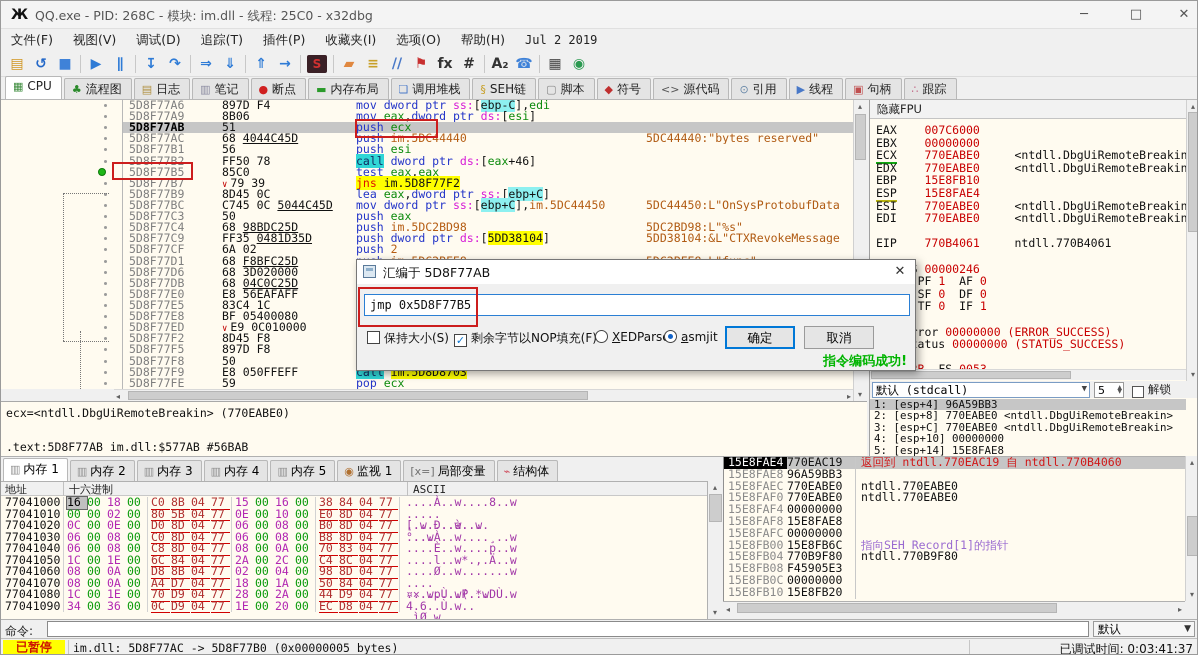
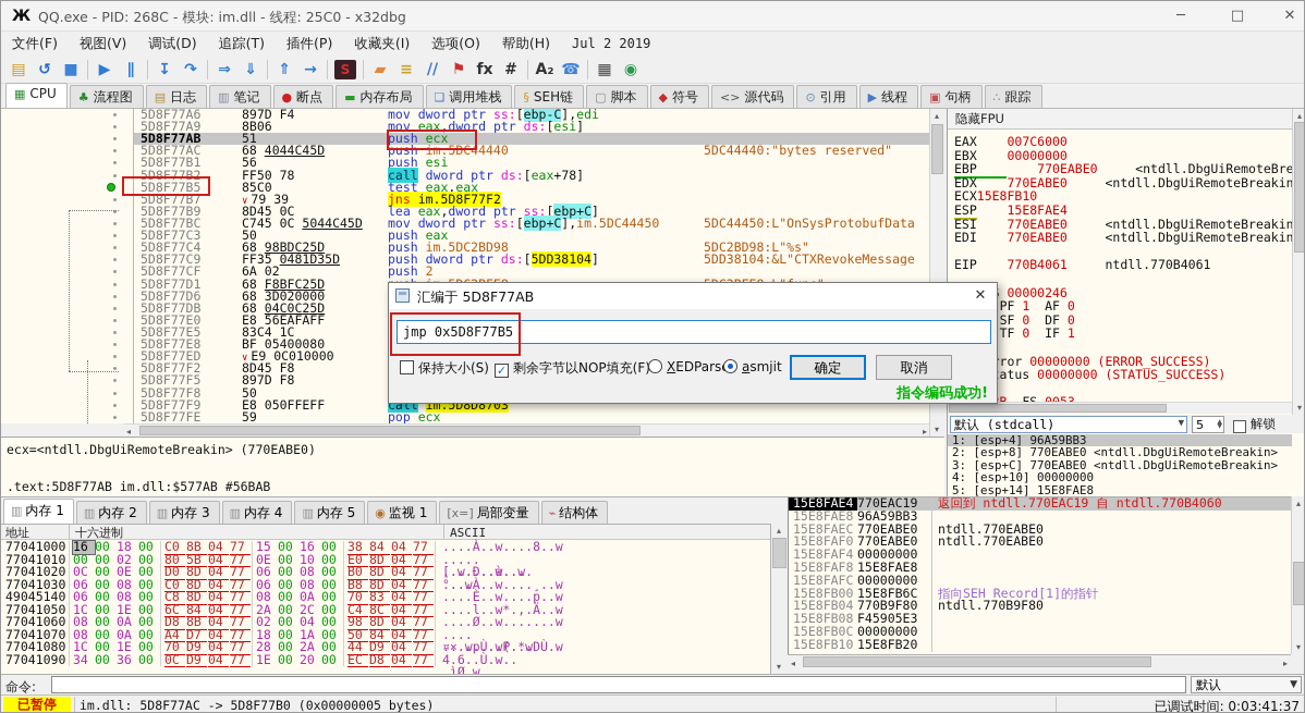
  Ж
  QQ.exe - PID: 268C - 模块: im.dll - 线程: 25C0 - x32dbg
  ─
  □
  ✕
  文件(F) 视图(V) 调试(D) 追踪(T) 插件(P) 收藏夹(I) 选项(O) 帮助(H) Jul 2 2019
  ▤
  ↺
  ■
  ▶
  ∥
  ↧
  ↷
  ⇒
  ⇓
  ⇑
  →
  S
  ▰
  ≡
  //
  ⚑
  fx
  #
  A₂
  ☎
  ▦
  ◉
  ▦ CPU
  ♣ 流程图
  ▤ 日志
  ▥ 笔记
  ● 断点
  ▬ 内存布局
  ❏ 调用堆栈
  § SEH链
  ▢ 脚本
  ◆ 符号
  <> 源代码
  ⊙ 引用
  ▶ 线程
  ▣ 句柄
  ∴ 跟踪
  5D8F77A6
  897D F4
  mov dword ptr ss:[ebp-C],edi
  5D8F77A9
  8B06
  mov eax,dword ptr ds:[esi]
  5D8F77AB
  51
  push ecx
  5D8F77AC
  68 4044C45D
  push im.5DC44440
  5DC44440:"bytes_reserved"
  5D8F77B1
  56
  push esi
  5D8F77B2
  FF50 78
- call dword ptr ds:[eax+46]
+ call dword ptr ds:[eax+78]
  5D8F77B5
  85C0
  test eax,eax
  5D8F77B7
  ∨ 79 39
  jns im.5D8F77F2
  5D8F77B9
  8D45 0C
  lea eax,dword ptr ss:[ebp+C]
  5D8F77BC
  C745 0C 5044C45D
  mov dword ptr ss:[ebp+C],im.5DC44450
  5DC44450:L"OnSysProtobufData
  5D8F77C3
  50
  push eax
  5D8F77C4
  68 98BDC25D
  push im.5DC2BD98
  5DC2BD98:L"%s"
  5D8F77C9
  FF35 0481D35D
  push dword ptr ds:[5DD38104]
  5DD38104:&L"CTXRevokeMessage
  5D8F77CF
  6A 02
  push 2
  5D8F77D1
  68 F8BFC25D
  5D8F77D6
  68 3D020000
  5D8F77DB
  68 04C0C25D
  5D8F77E0
  E8 56EAFAFF
  5D8F77E5
  83C4 1C
  5D8F77E8
  BF 05400080
  5D8F77ED
  ∨ E9 0C010000
  5D8F77F2
  8D45 F8
  5D8F77F5
  897D F8
  5D8F77F8
  50
  5D8F77F9
  E8 050FFEFF
  call im.5D8D8703
  5D8F77FE
  59
  pop ecx
  ◂
  ▸
  ▴
  ▾
  ecx=<ntdll.DbgUiRemoteBreakin> (770EABE0)
  .text:5D8F77AB im.dll:$577AB #56BAB
  隐藏FPU
  EAX 007C6000
  EBX 00000000
- ECX 770EABE0 <ntdll.DbgUiRemoteBreakin
+ EBP 770EABE0 <ntdll.DbgUiRemoteBre
  EDX 770EABE0 <ntdll.DbgUiRemoteBreakin
- EBP 15E8FB10
+ ECX15E8FB10
  ESP 15E8FAE4
  ESI 770EABE0 <ntdll.DbgUiRemoteBreakin
  EDI 770EABE0 <ntdll.DbgUiRemoteBreakin
  EIP 770B4061 ntdll.770B4061
  ror 00000000 (ERROR_SUCCESS)
  atus 00000000 (STATUS_SUCCESS)
  ▴
  ▾
  默认 (stdcall)
  ▼
  5
  解锁
  1: [esp+4] 96A59BB3
  2: [esp+8] 770EABE0 <ntdll.DbgUiRemoteBreakin>
  3: [esp+C] 770EABE0 <ntdll.DbgUiRemoteBreakin>
  4: [esp+10] 00000000
  5: [esp+14] 15E8FAE8
  ▥ 内存 1
  ▥ 内存 2
  ▥ 内存 3
  ▥ 内存 4
  ▥ 内存 5
  ◉ 监视 1
  [x=] 局部变量
  ⌁ 结构体
  地址
  十六进制
  ASCII
  77041000
  16 00 18 00
  C0 8B 04 77
  15 00 16 00
  38 84 04 77
  ....À..w....8..w
  77041010
  00 00 02 00
  80 5B 04 77
  0E 00 10 00
  E0 8D 04 77
  .....[.w....à..w
  77041020
  0C 00 0E 00
  D0 8D 04 77
  06 00 08 00
  B0 8D 04 77
  ....Ð..w....°..w
  77041030
  06 00 08 00
  C0 8D 04 77
  06 00 08 00
  B8 8D 04 77
  ....À..w....¸..w
- 77041040
+ 49045140
  06 00 08 00
  C8 8D 04 77
  08 00 0A 00
  70 83 04 77
  ....È..w....p..w
  77041050
  1C 00 1E 00
  6C 84 04 77
  2A 00 2C 00
  C4 8C 04 77
  ....l..w*.,.Ä..w
  77041060
  08 00 0A 00
  D8 8B 04 77
  02 00 04 00
  98 8D 04 77
  ....Ø..w.......w
  77041070
  08 00 0A 00
  A4 D7 04 77
  18 00 1A 00
  50 84 04 77
  ....¤×.w....P..w
  77041080
  1C 00 1E 00
  70 D9 04 77
  28 00 2A 00
  44 D9 04 77
  ....pÙ.w(.*.DÙ.w
  77041090
  34 00 36 00
  0C D9 04 77
  1E 00 20 00
  EC D8 04 77
  4.6..Ù.w.. .ìØ.w
  ▴
  ▾
  15E8FAE4
  770EAC19
  返回到 ntdll.770EAC19 自 ntdll.770B4060
  15E8FAE8
  96A59BB3
  15E8FAEC
  770EABE0
  ntdll.770EABE0
  15E8FAF0
  770EABE0
  ntdll.770EABE0
  15E8FAF4
  00000000
  15E8FAF8
  15E8FAE8
  15E8FAFC
  00000000
  15E8FB00
  15E8FB6C
  指向SEH_Record[1]的指针
  15E8FB04
  770B9F80
  ntdll.770B9F80
  15E8FB08
  F45905E3
  15E8FB0C
  00000000
  15E8FB10
  15E8FB20
  ◂
  ▸
  ▴
  ▾
  命令:
  默认
  ▼
  已暂停
  im.dll: 5D8F77AC -> 5D8F77B0 (0x00000005 bytes)
  已调试时间: 0:03:41:37
  汇编于 5D8F77AB
  ✕
  jmp 0x5D8F77B5
  保持大小(S)
  ✓ 剩余字节以NOP填充(F
  XEDPars
  asmjit
  确定
  取消
  指令编码成功!
